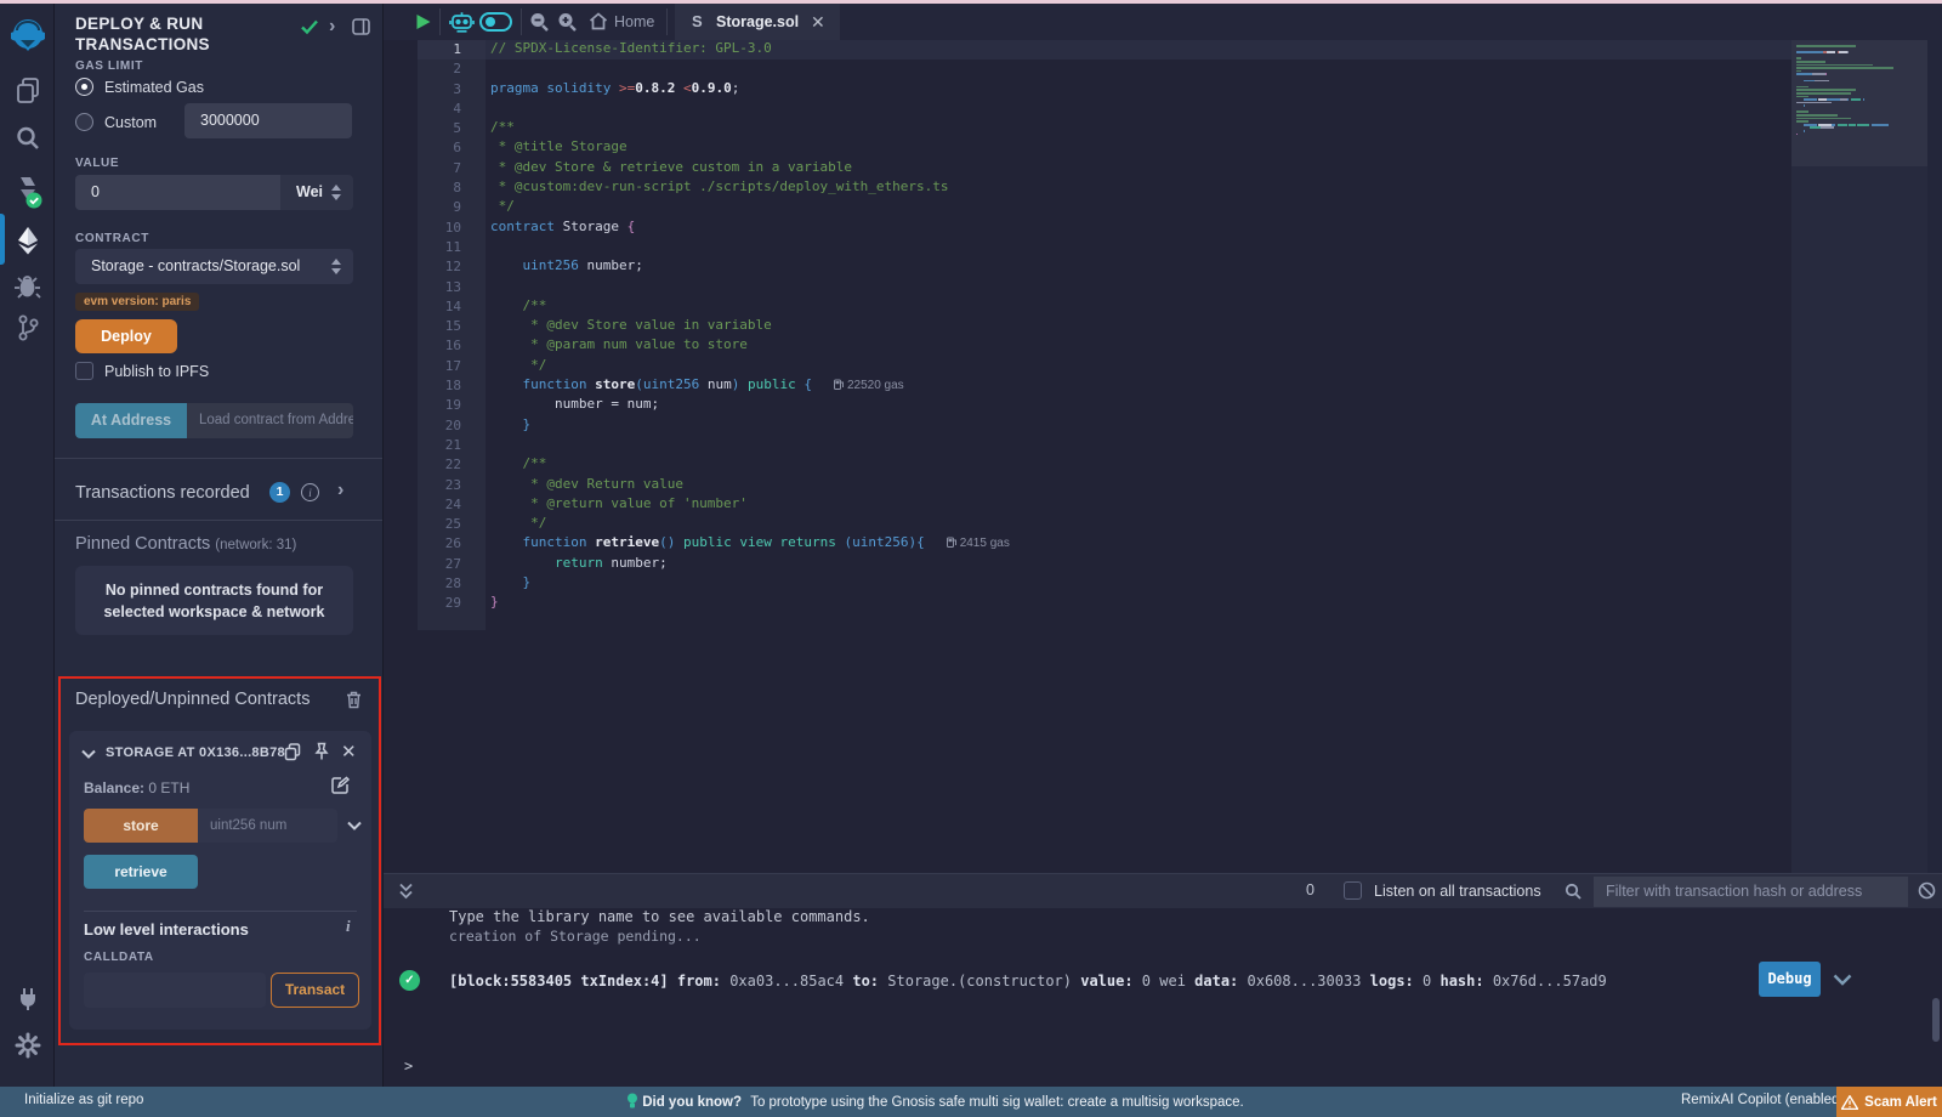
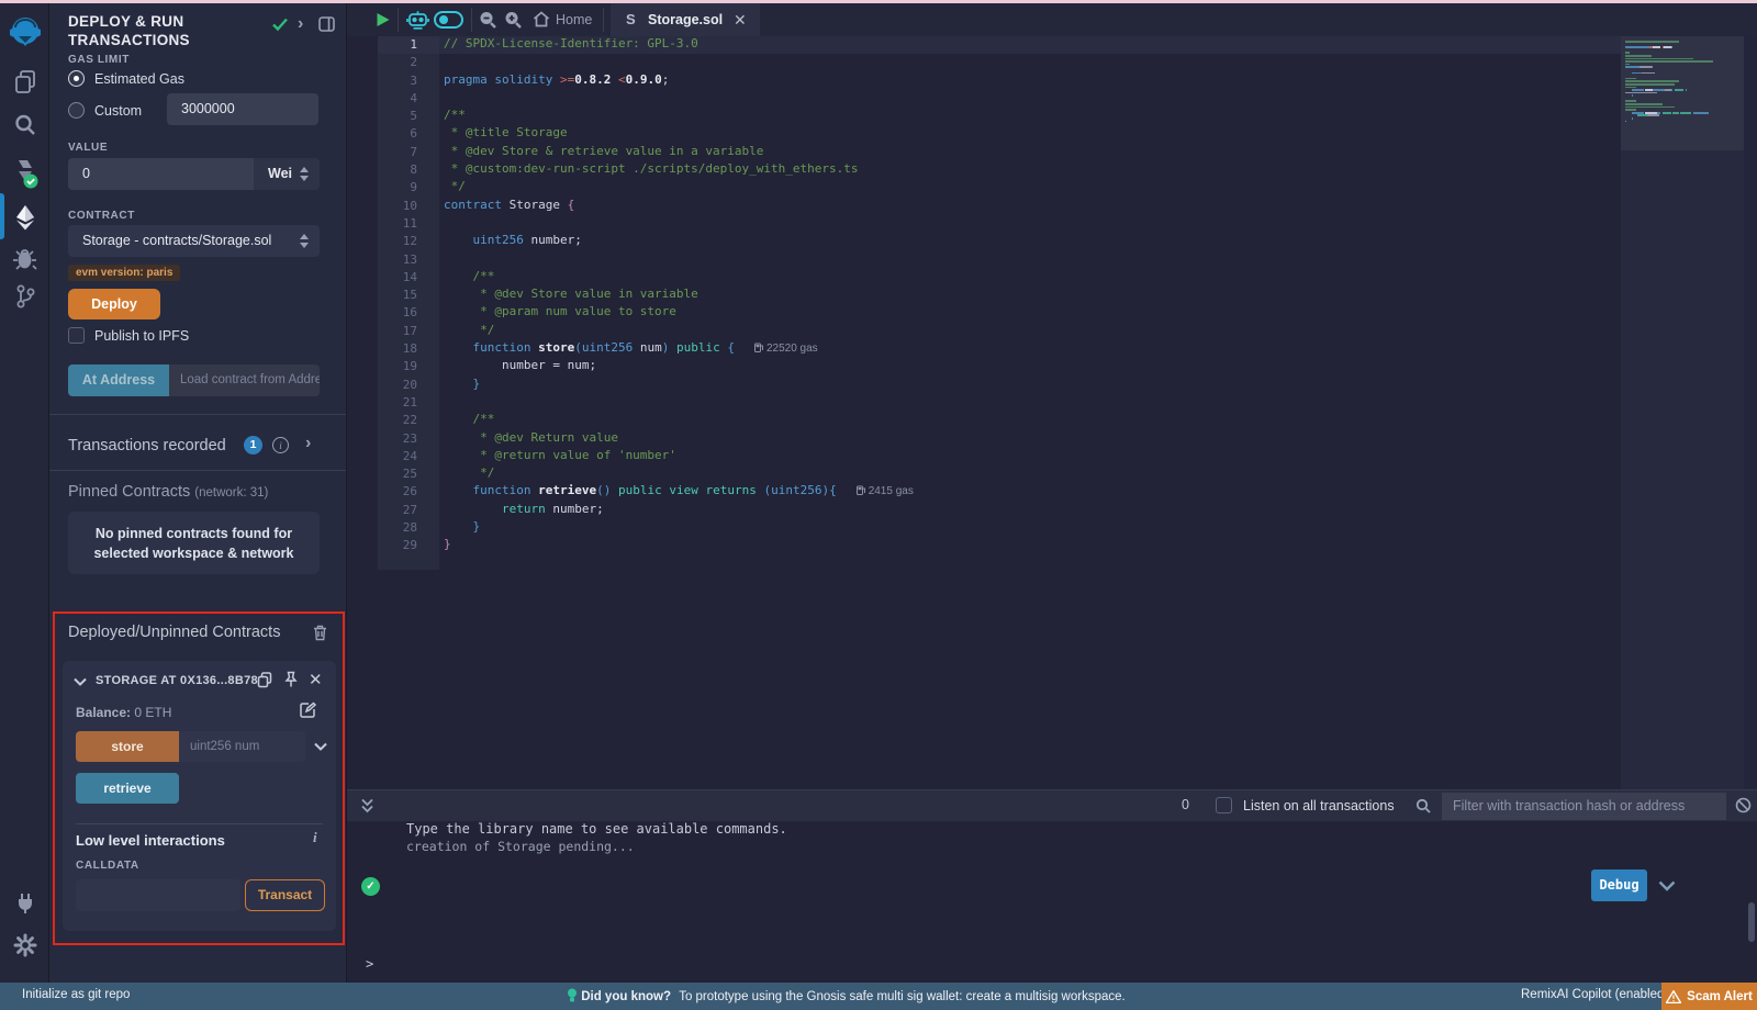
  DEPLOY & RUN TRANSACTIONS
  ›
  GAS LIMIT
  Estimated Gas
  Custom
  3000000
  VALUE
  0
  Wei
  CONTRACT
  Storage - contracts/Storage.sol
  evm version: paris
  Deploy
  Publish to IPFS
  At Address
  Load contract from Addre
  Transactions recorded
  1
  i
  ›
  Pinned Contracts (network: 31)
  No pinned contracts found for
  selected workspace & network
  Deployed/Unpinned Contracts
  STORAGE AT 0X136...8B78
  ✕
  Balance: 0 ETH
  store
  uint256 num
  retrieve
  Low level interactions
  i
  CALLDATA
  Transact
  Home
  S
  Storage.sol
  ✕
  1
  2
  3
  4
  5
  6
  7
  8
  9
  10
  11
  12
  13
  14
  15
  16
  17
  18
  19
  20
  21
  22
  23
  24
  25
  26
  27
  28
  29
  // SPDX-License-Identifier: GPL-3.0
  pragma solidity >=0.8.2 <0.9.0;
  /**
  * @title Storage
- * @dev Store & retrieve custom in a variable
+ * @dev Store & retrieve value in a variable
  * @custom:dev-run-script ./scripts/deploy_with_ethers.ts
  */
  contract Storage {
  uint256 number;
  /**
  * @dev Store value in variable
  * @param num value to store
  */
  function store(uint256 num) public { 22520 gas
  number = num;
  }
  /**
  * @dev Return value
  * @return value of 'number'
  */
  function retrieve() public view returns (uint256){ 2415 gas
  return number;
  }
  }
  0
  Listen on all transactions
  Filter with transaction hash or address
  Type the library name to see available commands.
  creation of Storage pending...
  ✓
- [block:5583405 txIndex:4] from: 0xa03...85ac4 to: Storage.(constructor) value: 0 wei data: 0x608...30033 logs: 0 hash: 0x76d...57ad9
  Debug
  >
  Initialize as git repo
  Did you know? To prototype using the Gnosis safe multi sig wallet: create a multisig workspace.
  RemixAI Copilot (enable
  Scam Alert
